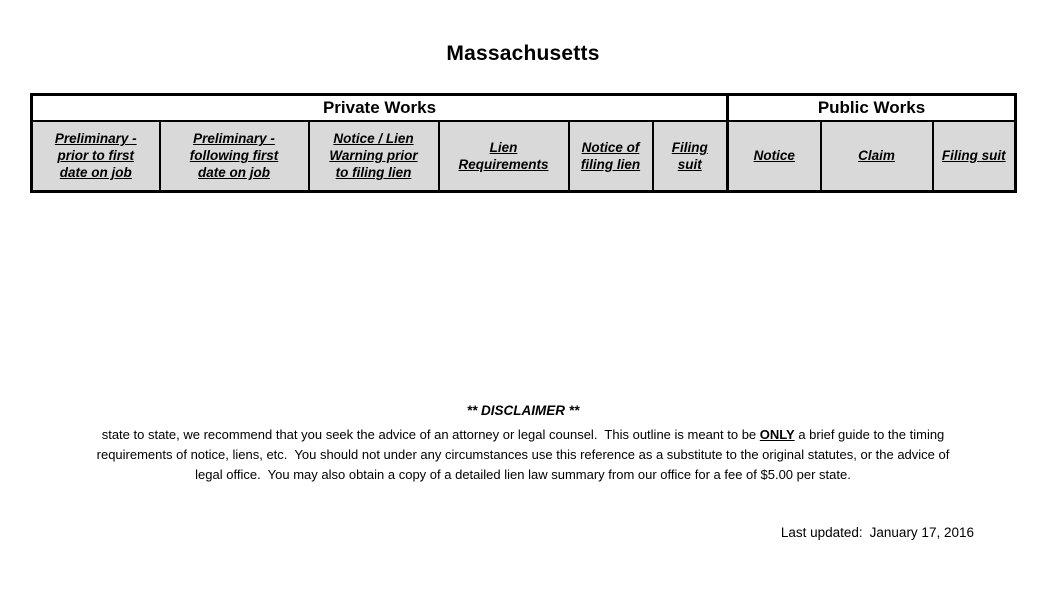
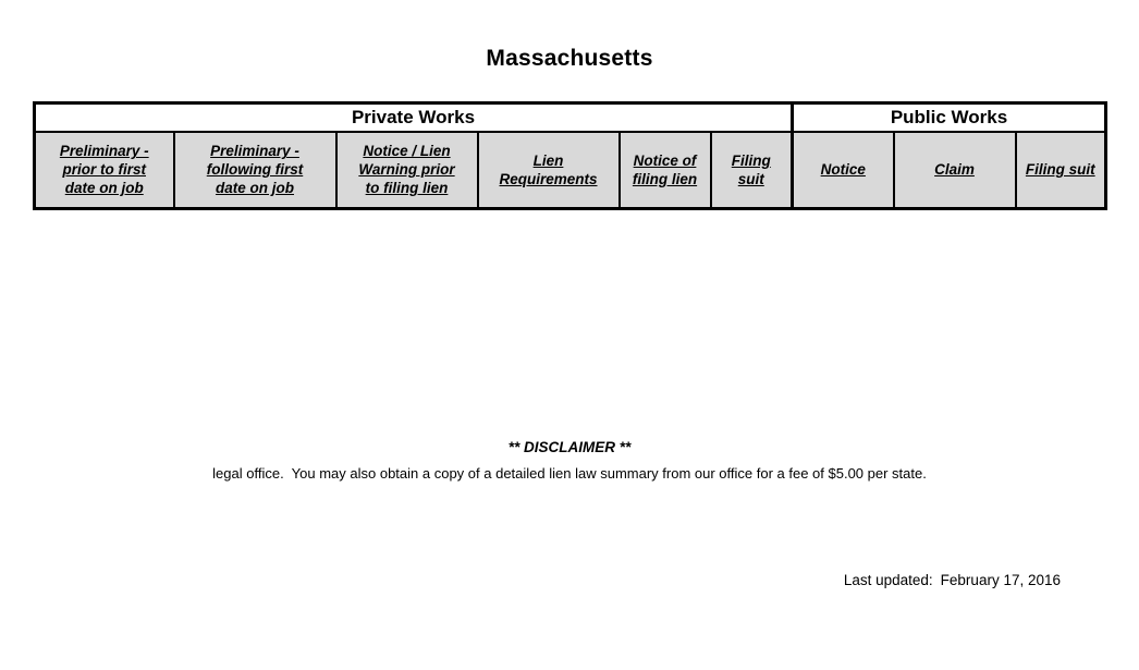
  Massachusetts
  Private Works	Public Works
  Preliminary - prior to first date on job	Preliminary - following first date on job	Notice / Lien Warning prior to filing lien	Lien Requirements	Notice of filing lien	Filing suit	Notice	Claim	Filing suit
  ** DISCLAIMER **
- state to state, we recommend that you seek the advice of an attorney or legal counsel. This outline is meant to be ONLY a brief guide to the timing
- requirements of notice, liens, etc. You should not under any circumstances use this reference as a substitute to the original statutes, or the advice of
  legal office. You may also obtain a copy of a detailed lien law summary from our office for a fee of $5.00 per state.
- Last updated: January 17, 2016
+ Last updated: February 17, 2016
